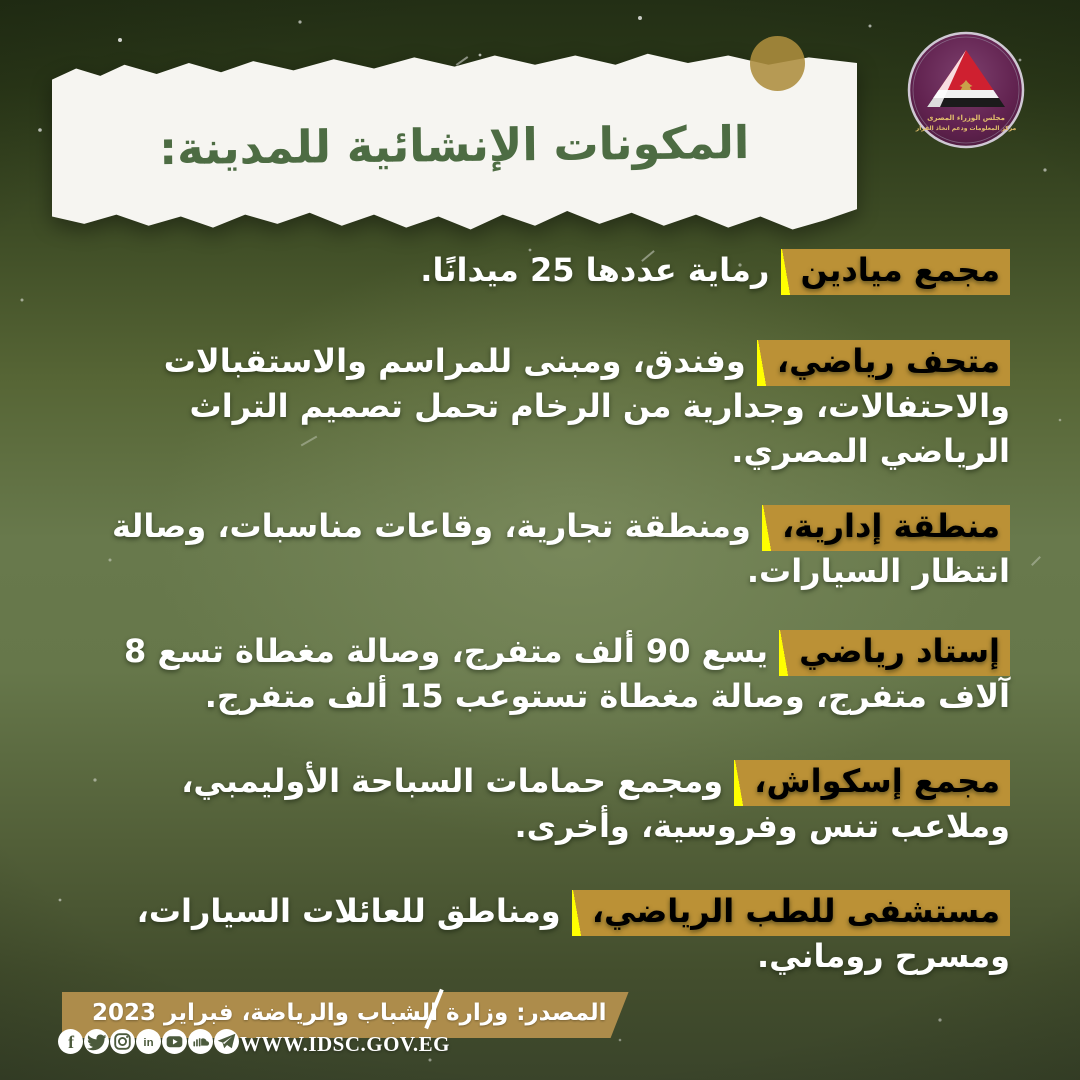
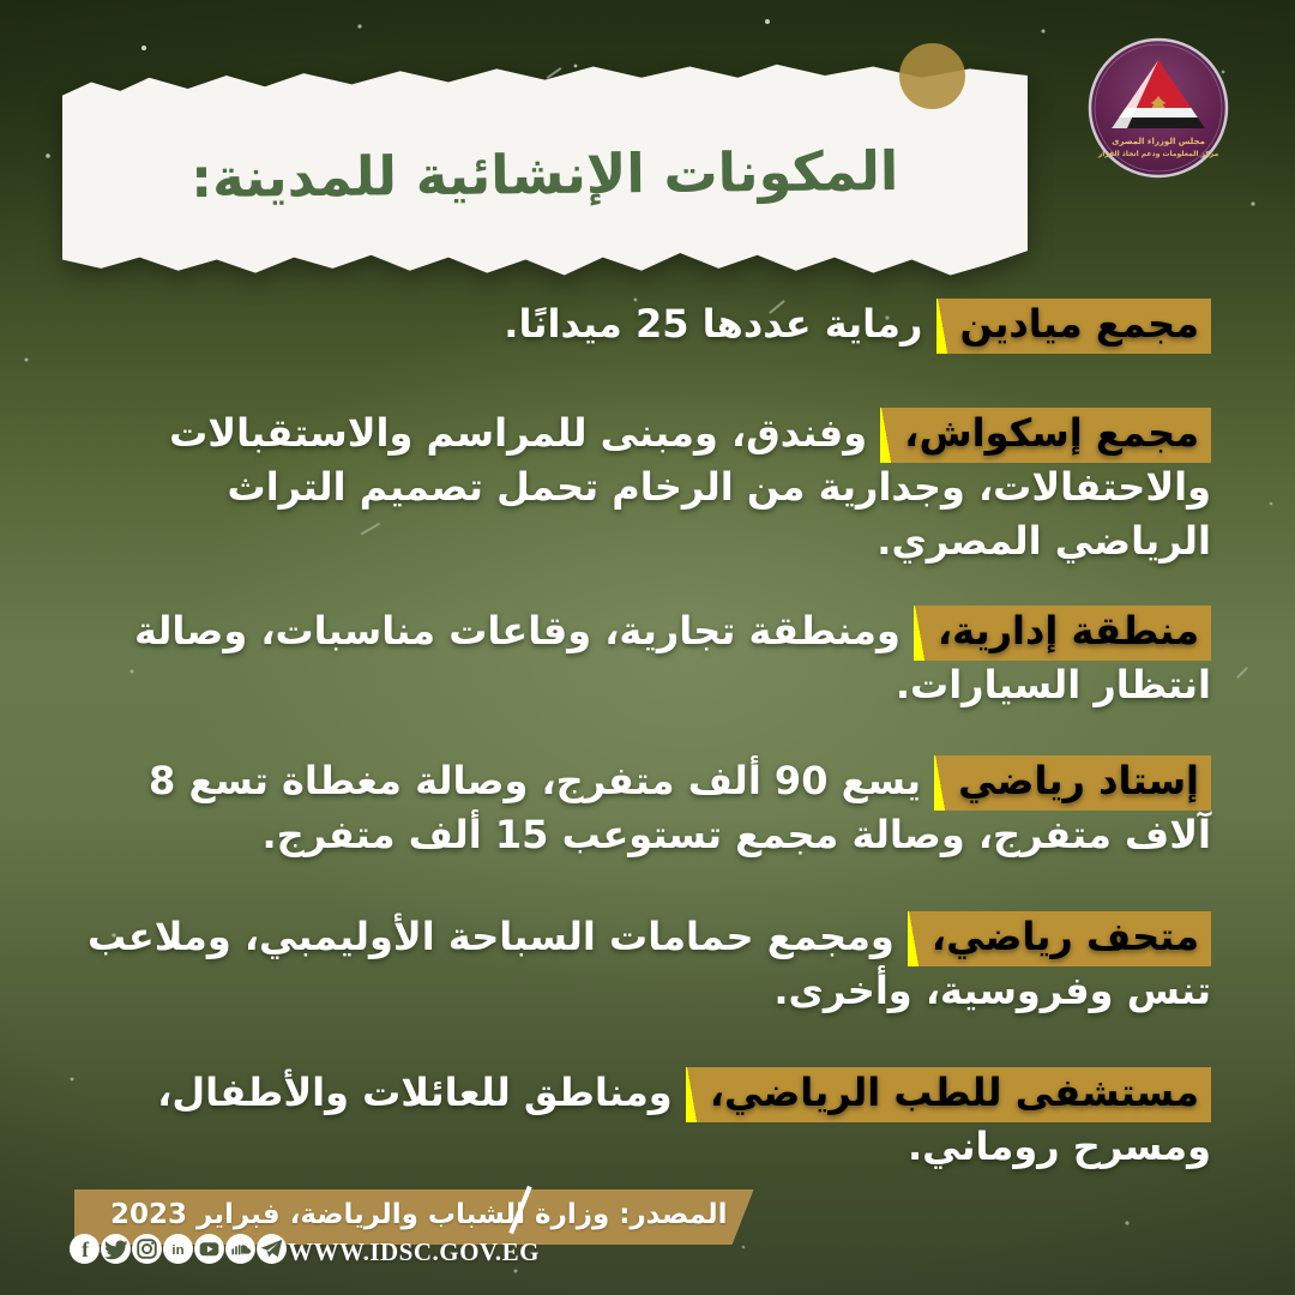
  المكونات الإنشائية للمدينة:
  مجلس الوزراء المصرى
  مجمع ميادين رماية عددها 25 ميدانًا.
- متحف رياضي، وفندق، ومبنى للمراسم والاستقبالات والاحتفالات، وجدارية من الرخام تحمل تصميم التراث الرياضي المصري.
+ مجمع إسكواش، وفندق، ومبنى للمراسم والاستقبالات والاحتفالات، وجدارية من الرخام تحمل تصميم التراث الرياضي المصري.
  منطقة إدارية، ومنطقة تجارية، وقاعات مناسبات، وصالة انتظار السيارات.
- إستاد رياضي يسع 90 ألف متفرج، وصالة مغطاة تسع 8 آلاف متفرج، وصالة مغطاة تستوعب 15 ألف متفرج.
+ إستاد رياضي يسع 90 ألف متفرج، وصالة مغطاة تسع 8 آلاف متفرج، وصالة مجمع تستوعب 15 ألف متفرج.
- مجمع إسكواش، ومجمع حمامات السباحة الأوليمبي، وملاعب تنس وفروسية، وأخرى.
+ متحف رياضي، ومجمع حمامات السباحة الأوليمبي، وملاعب تنس وفروسية، وأخرى.
- مستشفى للطب الرياضي، ومناطق للعائلات السيارات، ومسرح روماني.
+ مستشفى للطب الرياضي، ومناطق للعائلات والأطفال، ومسرح روماني.
  المصدر: وزارةلشباب والرياضة، فبراير 2023
  f
  in
  WWW.IDSC.GOV.EG
